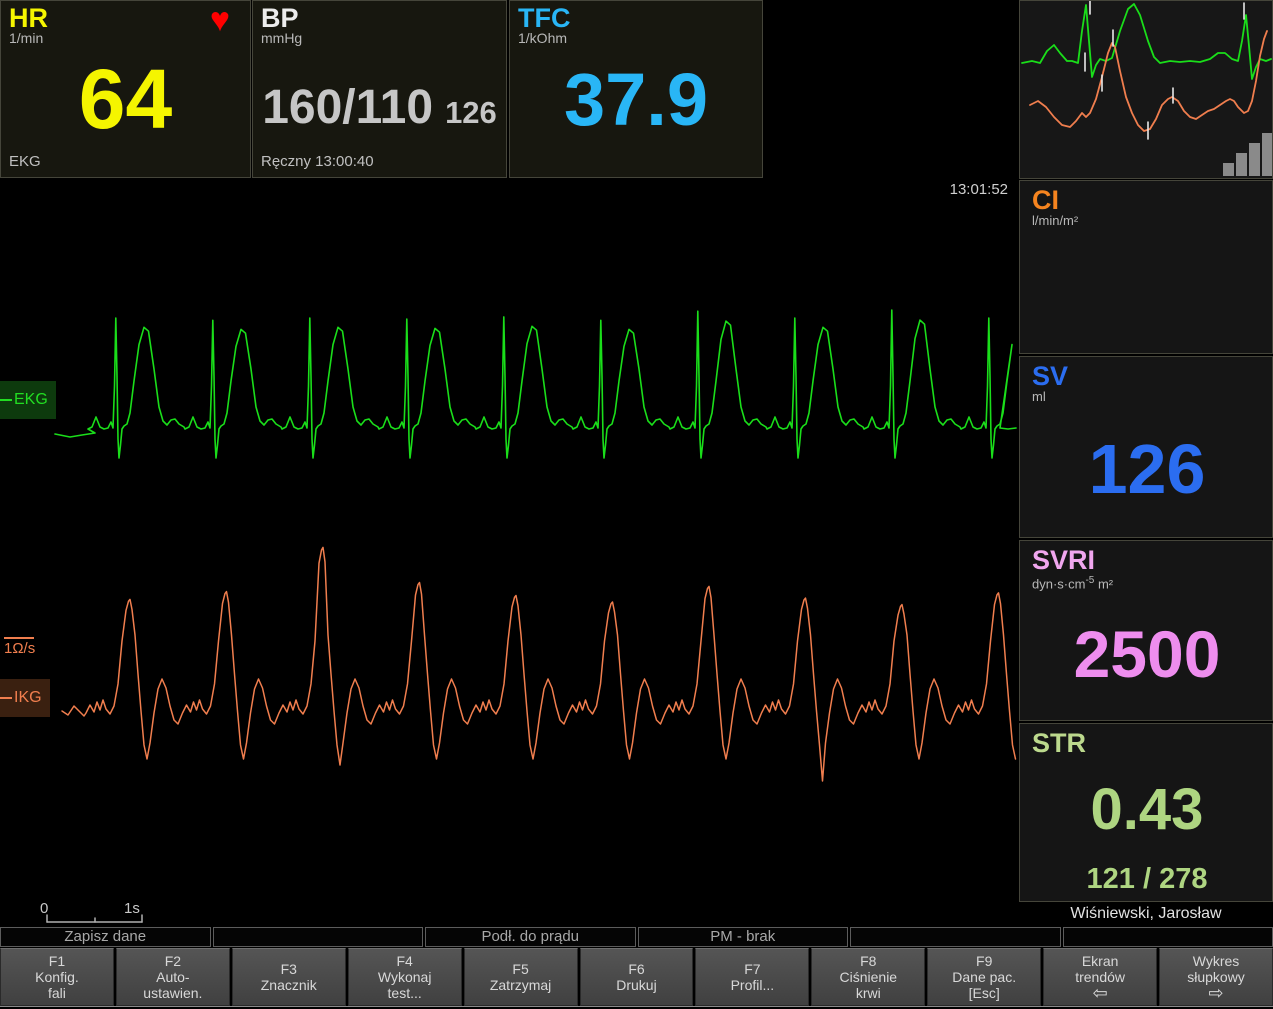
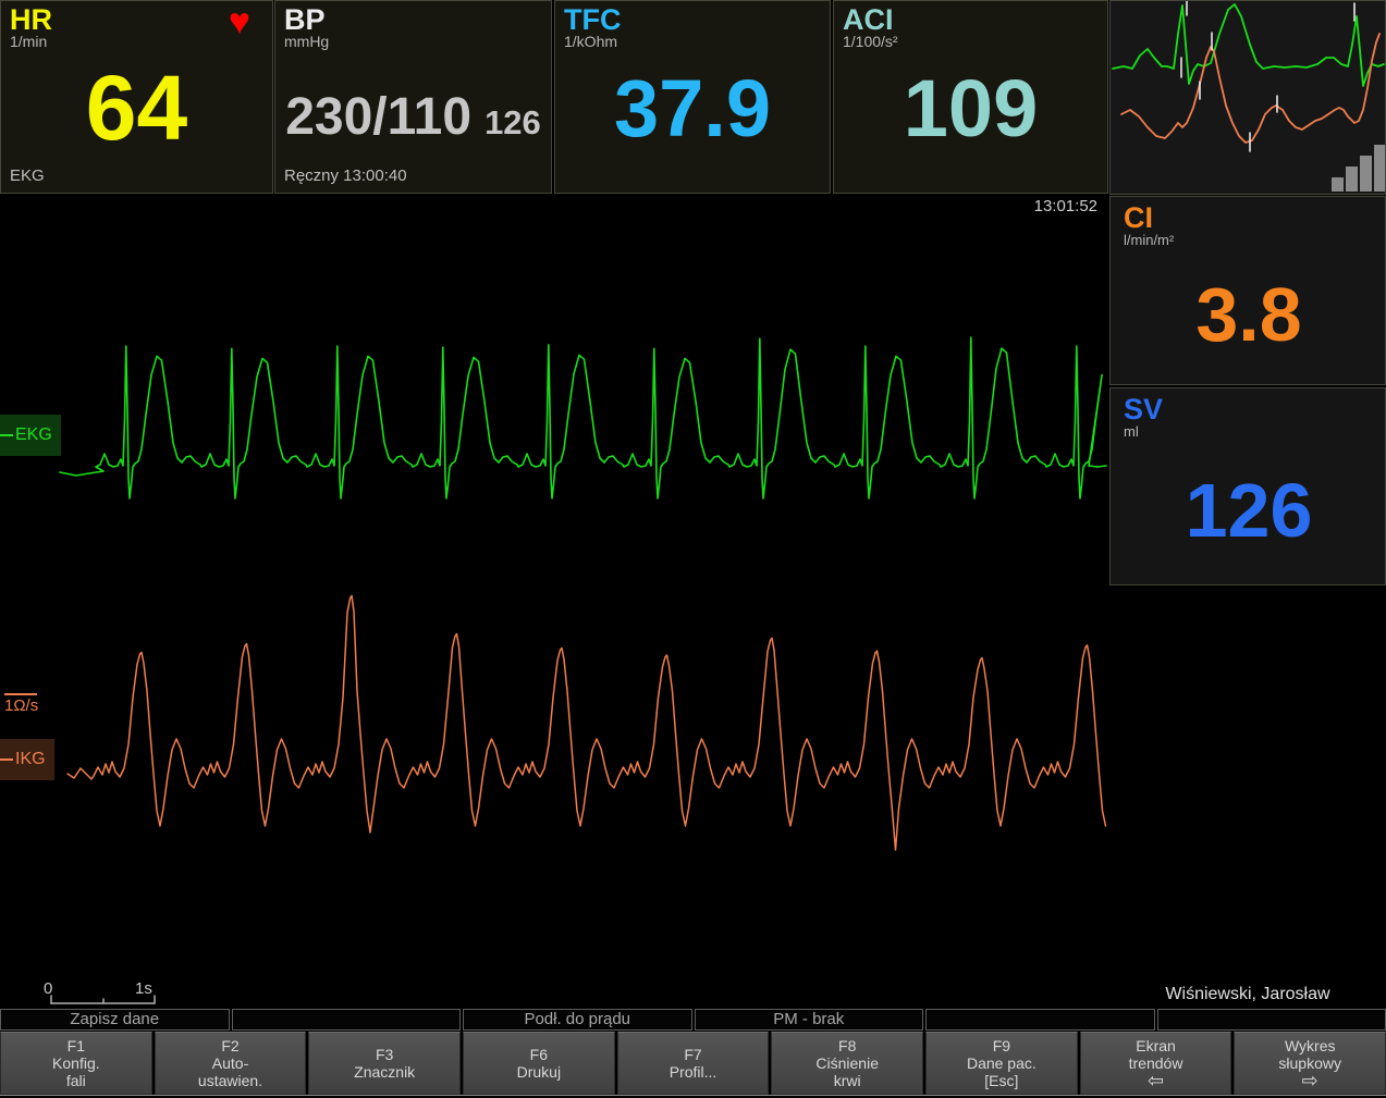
  HR
  1/min
  ♥
  64
  EKG
  BP
  mmHg
- 160/110
+ 230/110
  126
  Ręczny 13:00:40
  TFC
  1/kOhm
  37.9
+ ACI
+ 1/100/s²
+ 109
  13:01:52
  EKG
  1Ω/s
  IKG
  0
  1s
  CI
  l/min/m²
+ 3.8
  SV
  ml
  126
- SVRI
- dyn·s·cm-5 m²
- 2500
- STR
- 0.43
- 121 / 278
  Wiśniewski, Jarosław
  Zapisz dane
  Podł. do prądu
  PM - brak
  F1
  Konfig.
  fali
  F2
  Auto-
  ustawien.
  F3
  Znacznik
- F4
- Wykonaj
- test...
- F5
- Zatrzymaj
  F6
  Drukuj
  F7
  Profil...
  F8
  Ciśnienie
  krwi
  F9
  Dane pac.
  [Esc]
  Ekran
  trendów
  ⇦
  Wykres
  słupkowy
  ⇨
